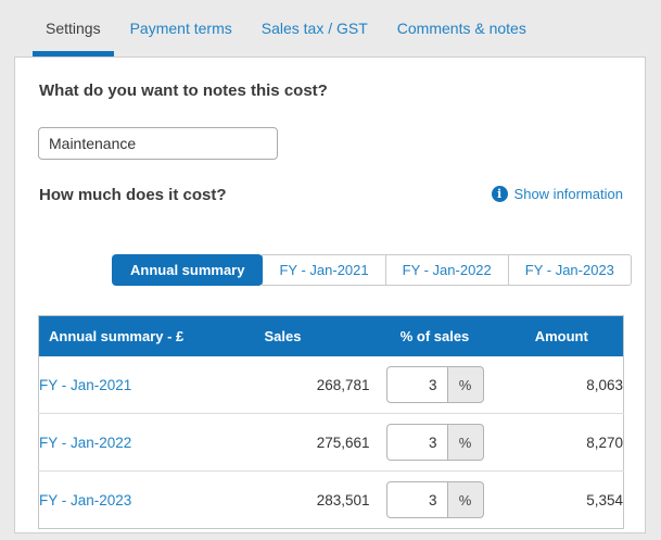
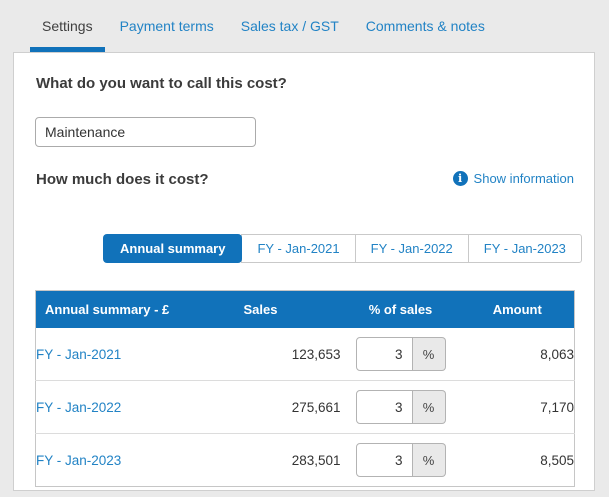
  Settings
  Payment terms
  Sales tax / GST
  Comments & notes
- What do you want to notes this cost?
+ What do you want to call this cost?
  Maintenance
  How much does it cost?
  i
  Show information
  Annual summary
  FY - Jan-2021
  FY - Jan-2022
  FY - Jan-2023
  Annual summary - £	Sales	% of sales	Amount
- FY - Jan-2021	268,781	3 %	8,063
+ FY - Jan-2021	123,653	3 %	8,063
- FY - Jan-2022	275,661	3 %	8,270
+ FY - Jan-2022	275,661	3 %	7,170
- FY - Jan-2023	283,501	3 %	5,354
+ FY - Jan-2023	283,501	3 %	8,505
